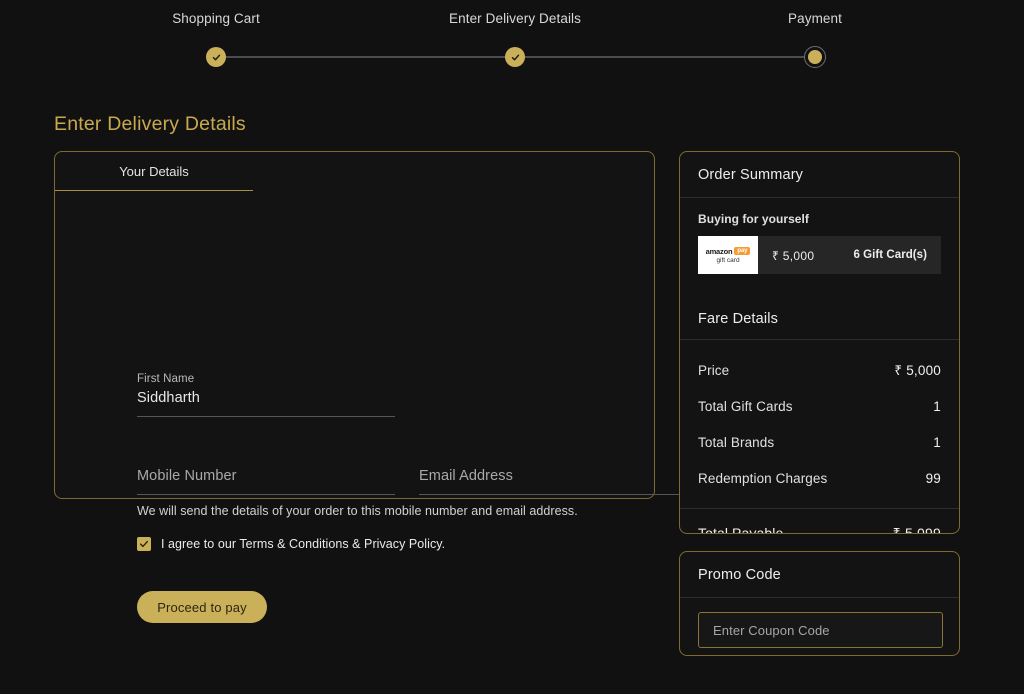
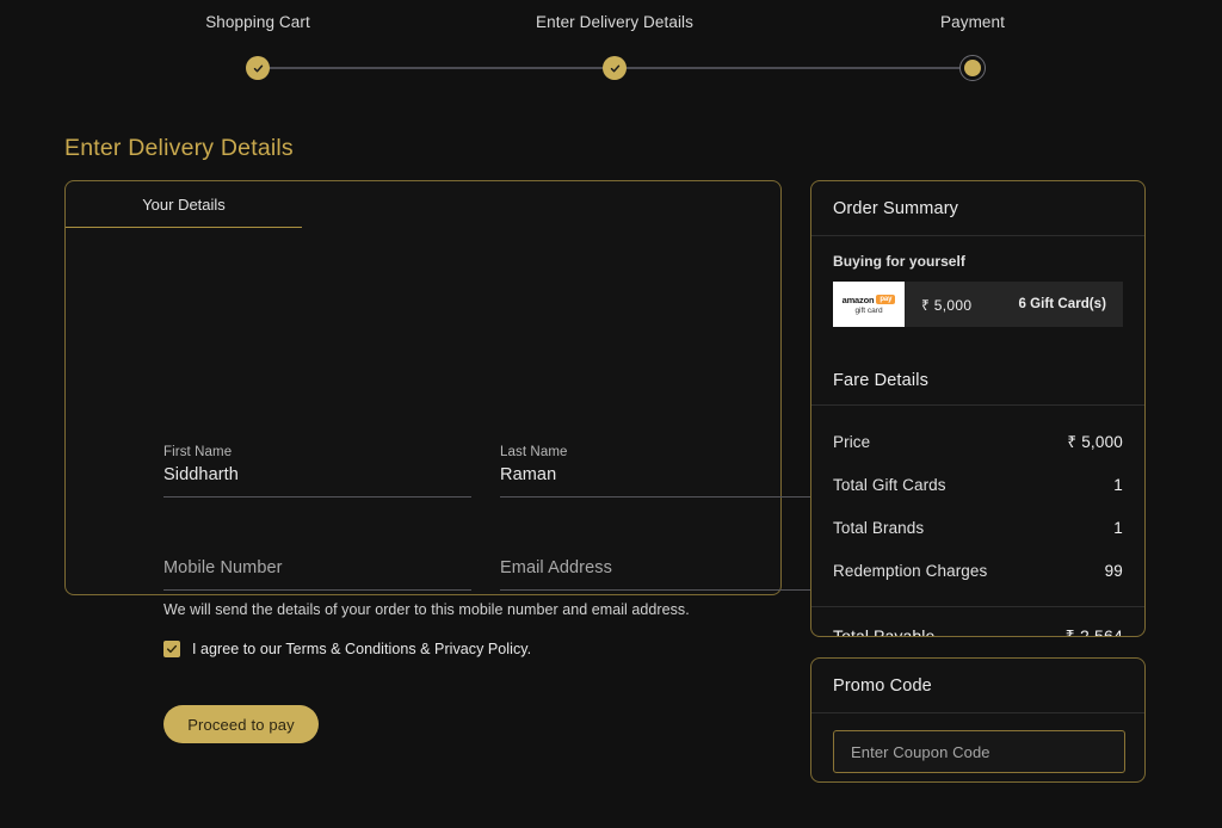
  Shopping Cart
  Enter Delivery Details
  Payment
  Enter Delivery Details
  Your Details
  First Name
  Siddharth
+ Last Name
+ Raman
  Mobile Number
  Email Address
  We will send the details of your order to this mobile number and email address.
  I agree to our Terms & Conditions & Privacy Policy.
  Proceed to pay
  Order Summary
  Buying for yourself
  amazon
  ₹ 5,000
  6 Gift Card(s)
  Fare Details
  Price
  ₹ 5,000
  Total Gift Cards
  1
  Total Brands
  1
  Redemption Charges
  99
- ₹ 5,099
+ ₹ 2,564
  Promo Code
  Enter Coupon Code
